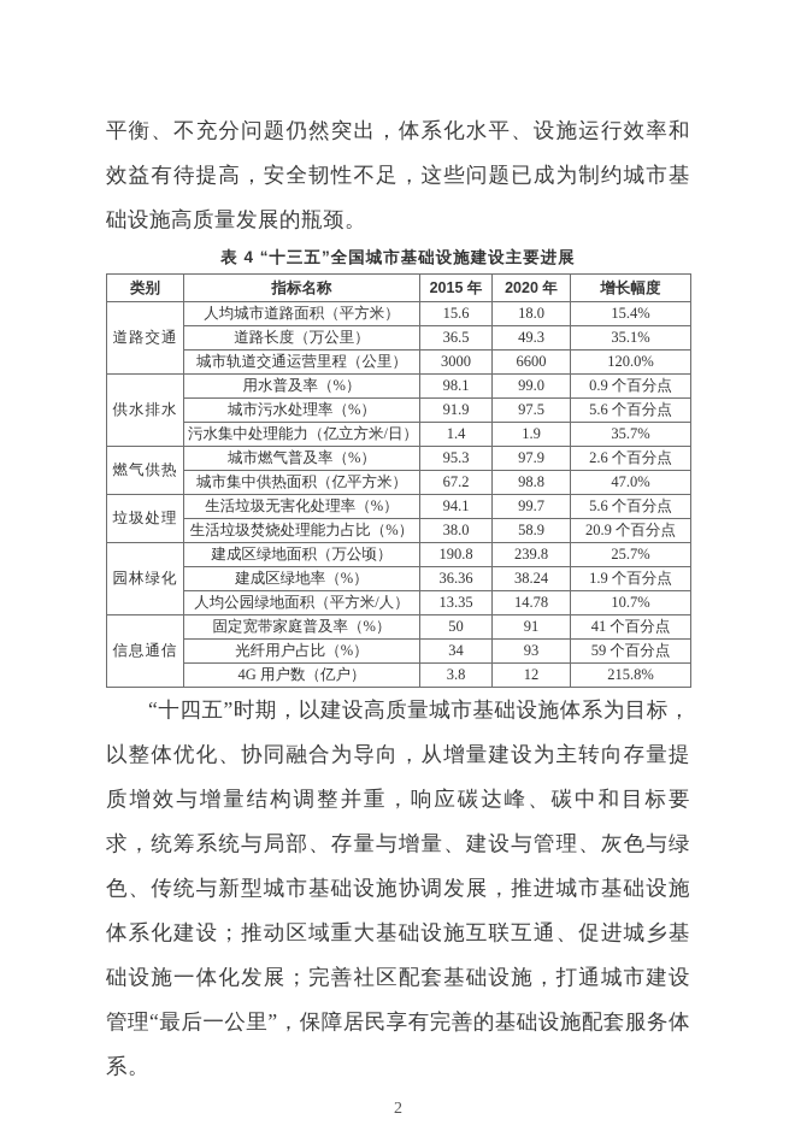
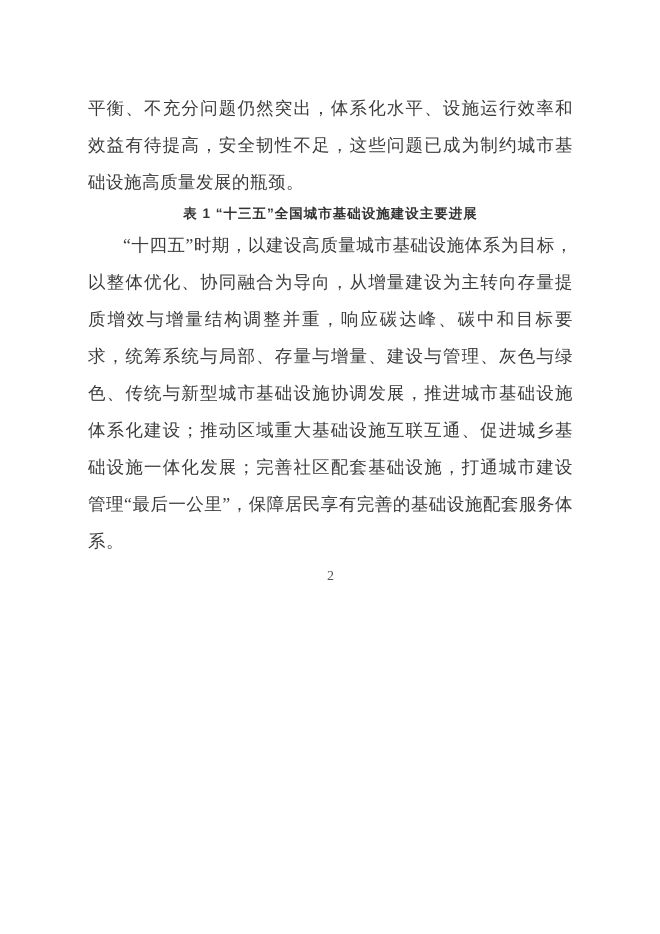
  平衡、不充分问题仍然突出，体系化水平、设施运行效率和效益有待提高，安全韧性不足，这些问题已成为制约城市基础设施高质量发展的瓶颈。
- 表 4 “十三五”全国城市基础设施建设主要进展
+ 表 1 “十三五”全国城市基础设施建设主要进展
- 类别	指标名称	2015 年	2020 年	增长幅度
- 道路交通	人均城市道路面积（平方米）	15.6	18.0	15.4%
- 道路长度（万公里）	36.5	49.3	35.1%
- 城市轨道交通运营里程（公里）	3000	6600	120.0%
- 供水排水	用水普及率（%）	98.1	99.0	0.9 个百分点
- 城市污水处理率（%）	91.9	97.5	5.6 个百分点
- 污水集中处理能力（亿立方米/日）	1.4	1.9	35.7%
- 燃气供热	城市燃气普及率（%）	95.3	97.9	2.6 个百分点
- 城市集中供热面积（亿平方米）	67.2	98.8	47.0%
- 垃圾处理	生活垃圾无害化处理率（%）	94.1	99.7	5.6 个百分点
- 生活垃圾焚烧处理能力占比（%）	38.0	58.9	20.9 个百分点
- 园林绿化	建成区绿地面积（万公顷）	190.8	239.8	25.7%
- 建成区绿地率（%）	36.36	38.24	1.9 个百分点
- 人均公园绿地面积（平方米/人）	13.35	14.78	10.7%
- 信息通信	固定宽带家庭普及率（%）	50	91	41 个百分点
- 光纤用户占比（%）	34	93	59 个百分点
- 4G 用户数（亿户）	3.8	12	215.8%
  “十四五”时期，以建设高质量城市基础设施体系为目标，以整体优化、协同融合为导向，从增量建设为主转向存量提质增效与增量结构调整并重，响应碳达峰、碳中和目标要求，统筹系统与局部、存量与增量、建设与管理、灰色与绿色、传统与新型城市基础设施协调发展，推进城市基础设施体系化建设；推动区域重大基础设施互联互通、促进城乡基础设施一体化发展；完善社区配套基础设施，打通城市建设管理“最后一公里”，保障居民享有完善的基础设施配套服务体系。
  2
